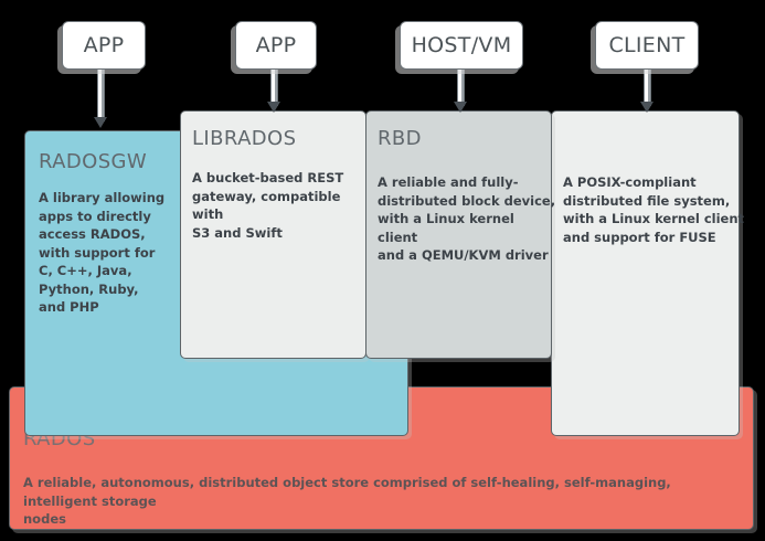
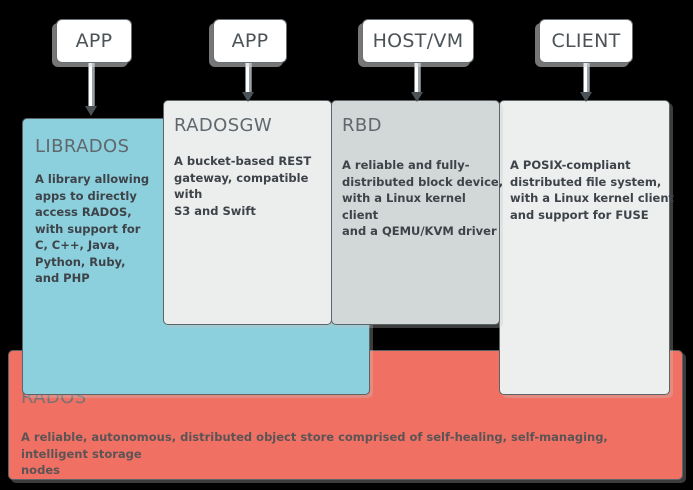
  RADOS
  A reliable, autonomous, distributed object store comprised of self-healing, self-managing, intelligent storage
  nodes
- RADOSGW
+ LIBRADOS
  A library allowing
  apps to directly
  access RADOS,
  with support for
  C, C++, Java,
  Python, Ruby,
  and PHP
  A POSIX-compliant
  distributed file system,
  with a Linux kernel client
  and support for FUSE
- LIBRADOS
+ RADOSGW
  A bucket-based REST
  gateway, compatible with
  S3 and Swift
  RBD
  A reliable and fully-
  distributed block device,
  with a Linux kernel client
  and a QEMU/KVM driver
  APP
  APP
  HOST/VM
  CLIENT
